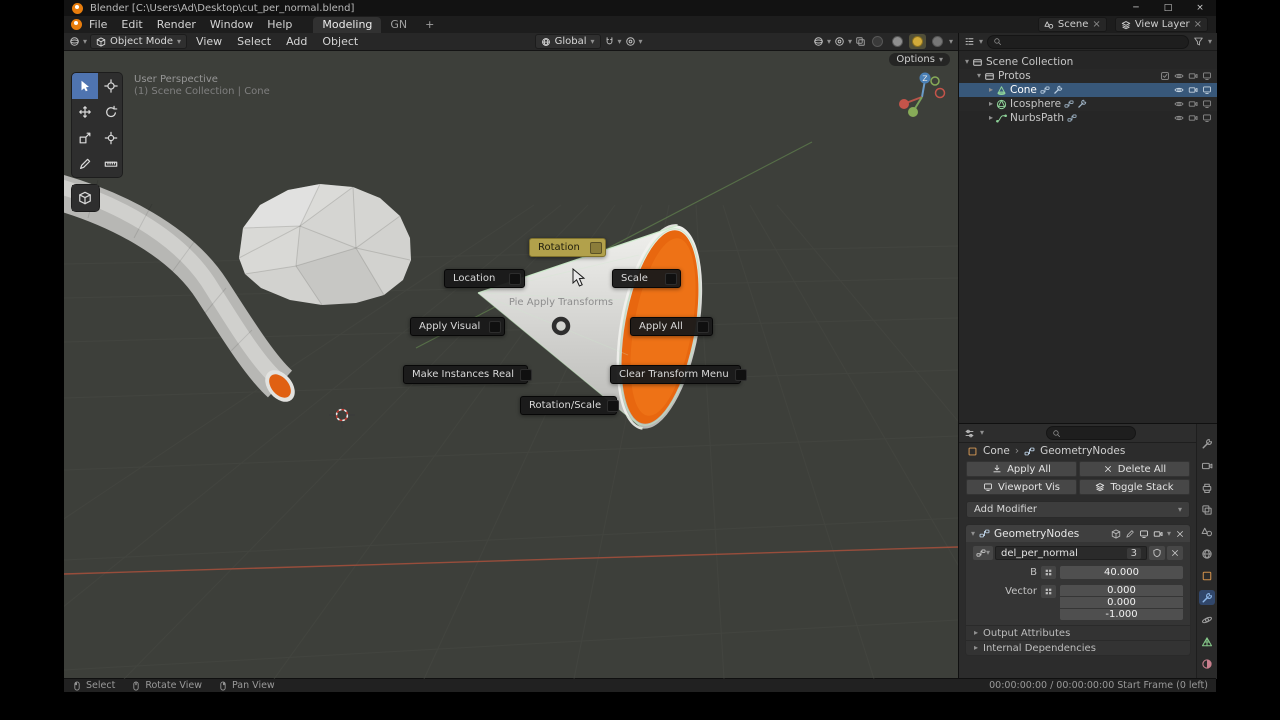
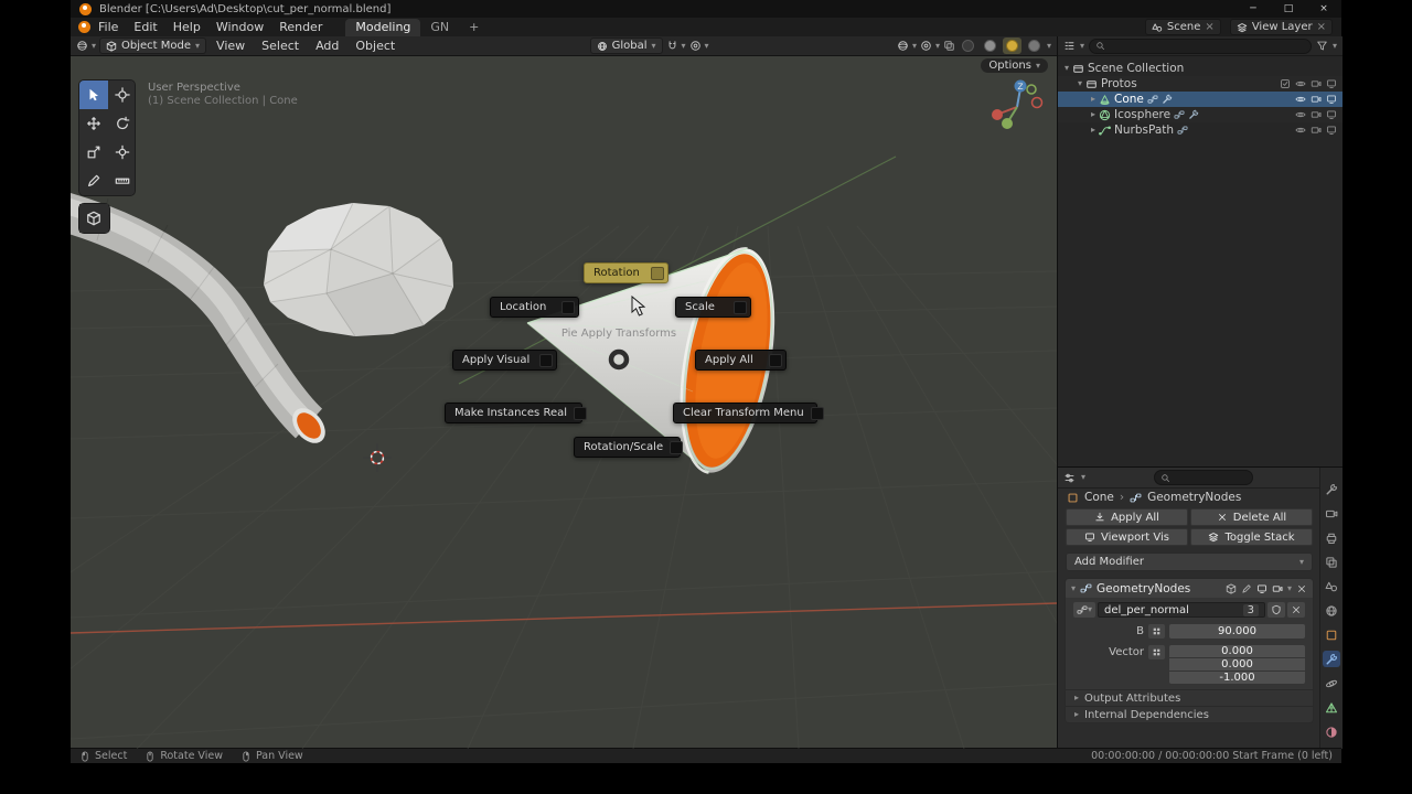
  Blender [C:\Users\Ad\Desktop\cut_per_normal.blend]
  ─
  □
  ×
  File
  Edit
- Render
+ Help
  Window
- Help
+ Render
  Modeling
  GN
  +
  Scene
  ×
  View Layer
  ×
  ▾
  Object Mode
  ▾
  View
  Select
  Add
  Object
  Global
  ▾
  ▾
  ▾
  ▾
  ▾
  ▾
  User Perspective
  (1) Scene Collection | Cone
  Options
  ▾
  Z
  Pie Apply Transforms
  Rotation
  Location
  Scale
  Apply Visual
  Apply All
  Make Instances Real
  Clear Transform Menu
  Rotation/Scale
  ▾
  ▾
  ▾
  Scene Collection
  ▾
  Protos
  ▸
  Cone
  ▸
  Icosphere
  ▸
  NurbsPath
  ▾
  Cone
  ›
  GeometryNodes
  Apply All
  Delete All
  Viewport Vis
  Toggle Stack
  Add Modifier
  ▾
  ▾
  GeometryNodes
  ▾
  ▾
  del_per_normal
  3
  B
- 40.000
+ 90.000
  Vector
  0.000
  0.000
  -1.000
  ▸
  Output Attributes
  ▸
  Internal Dependencies
  Select
  Rotate View
  Pan View
  00:00:00:00 / 00:00:00:00 Start Frame (0 left)
